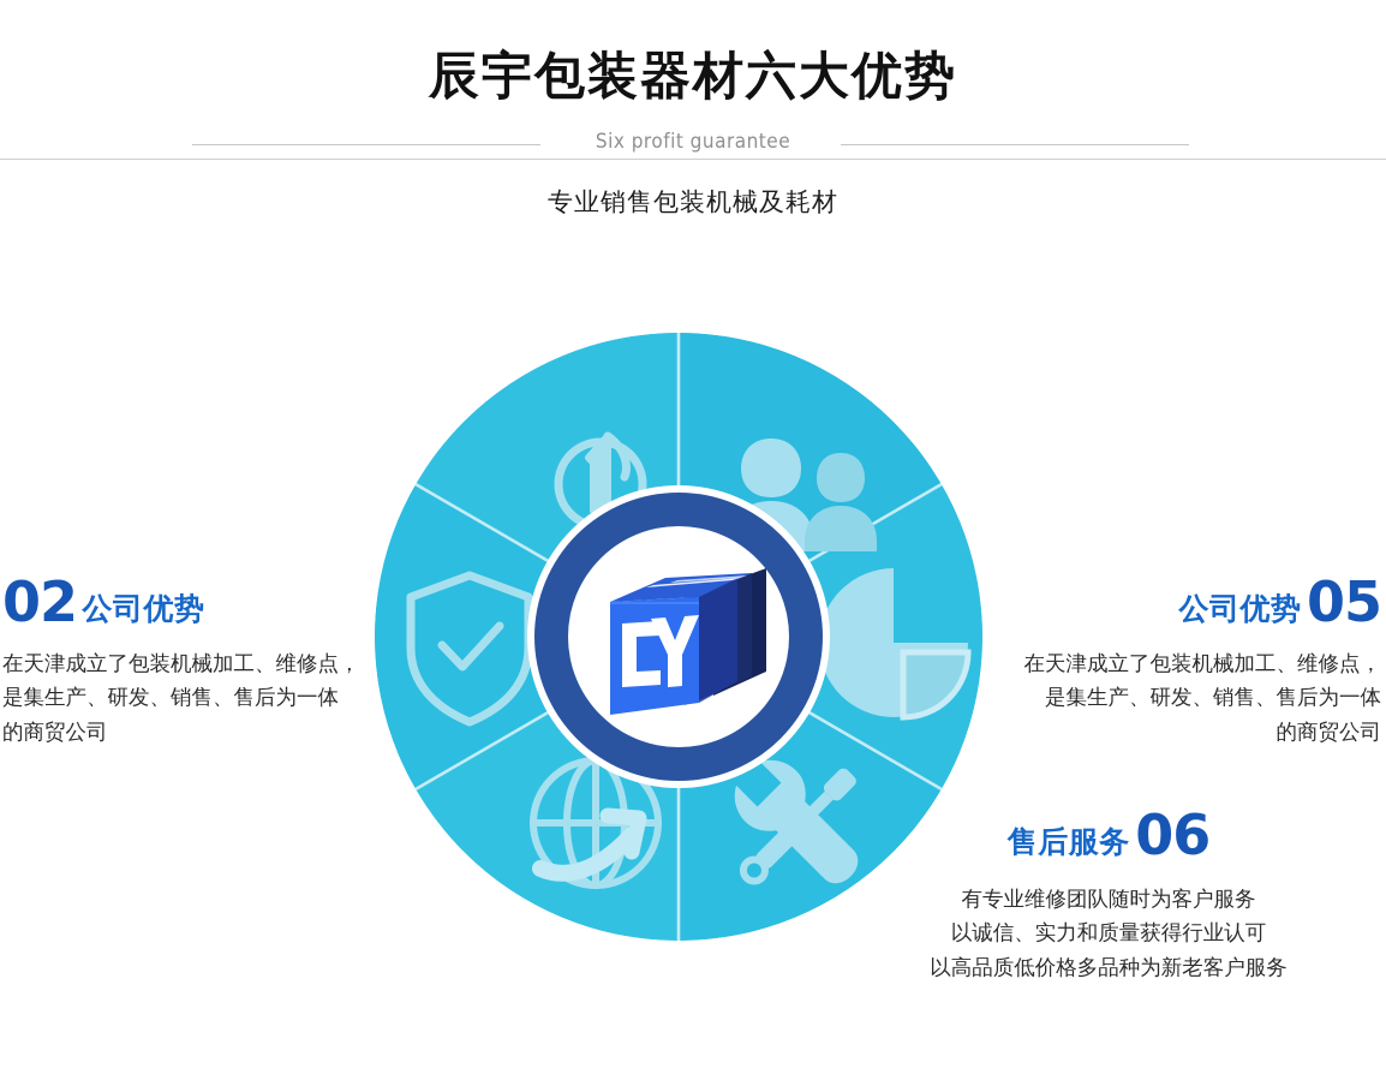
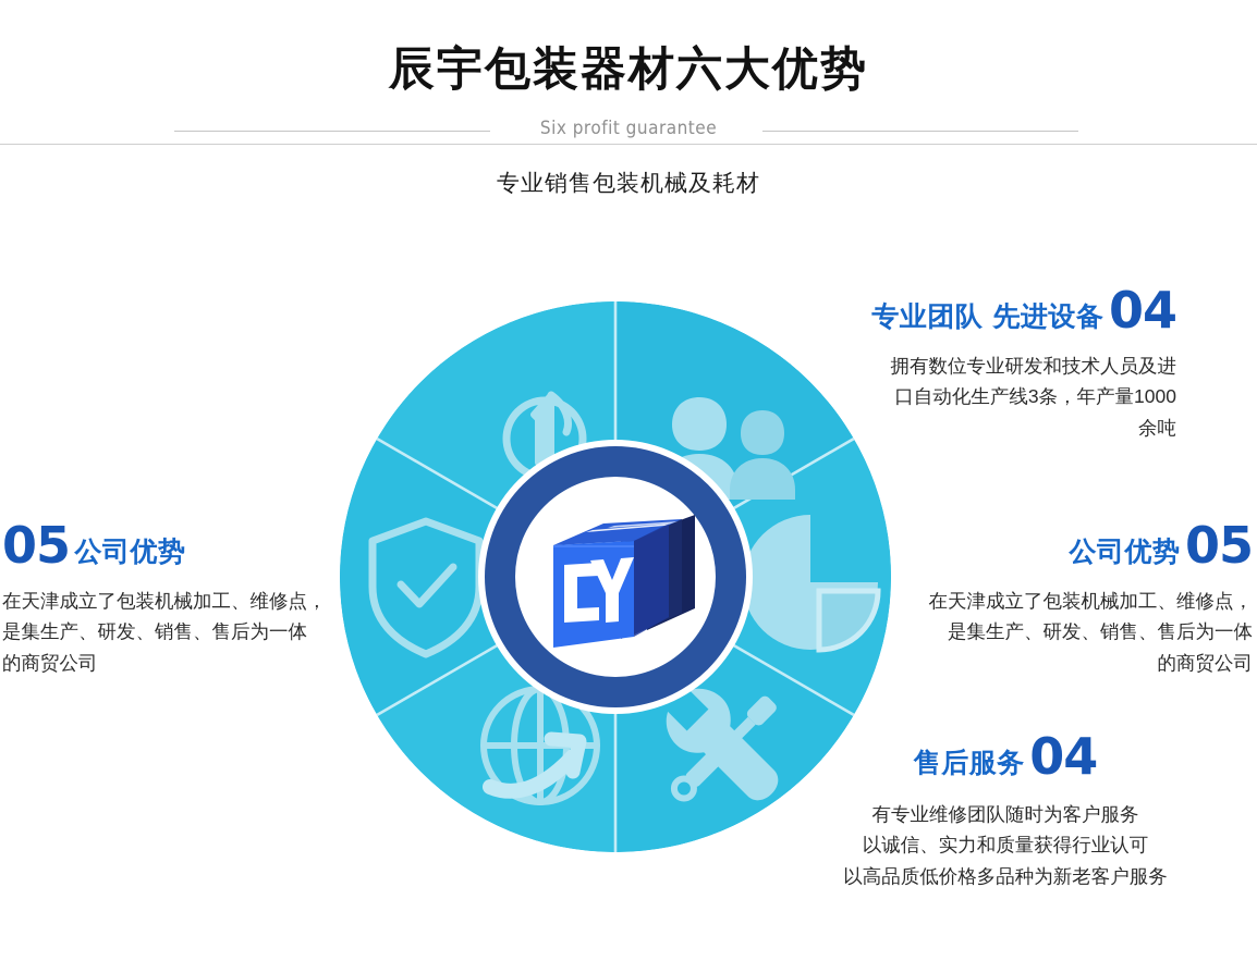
  辰宇包装器材六大优势
  Six profit guarantee
  专业销售包装机械及耗材
- 02 公司优势
+ 05 公司优势
  在天津成立了包装机械加工、维修点，
  是集生产、研发、销售、售后为一体
  的商贸公司
+ 专业团队 先进设备 04
+ 拥有数位专业研发和技术人员及进
+ 口自动化生产线3条，年产量1000
+ 余吨
  公司优势 05
  在天津成立了包装机械加工、维修点，
  是集生产、研发、销售、售后为一体
  的商贸公司
- 售后服务 06
+ 售后服务 04
  有专业维修团队随时为客户服务
  以诚信、实力和质量获得行业认可
  以高品质低价格多品种为新老客户服务
